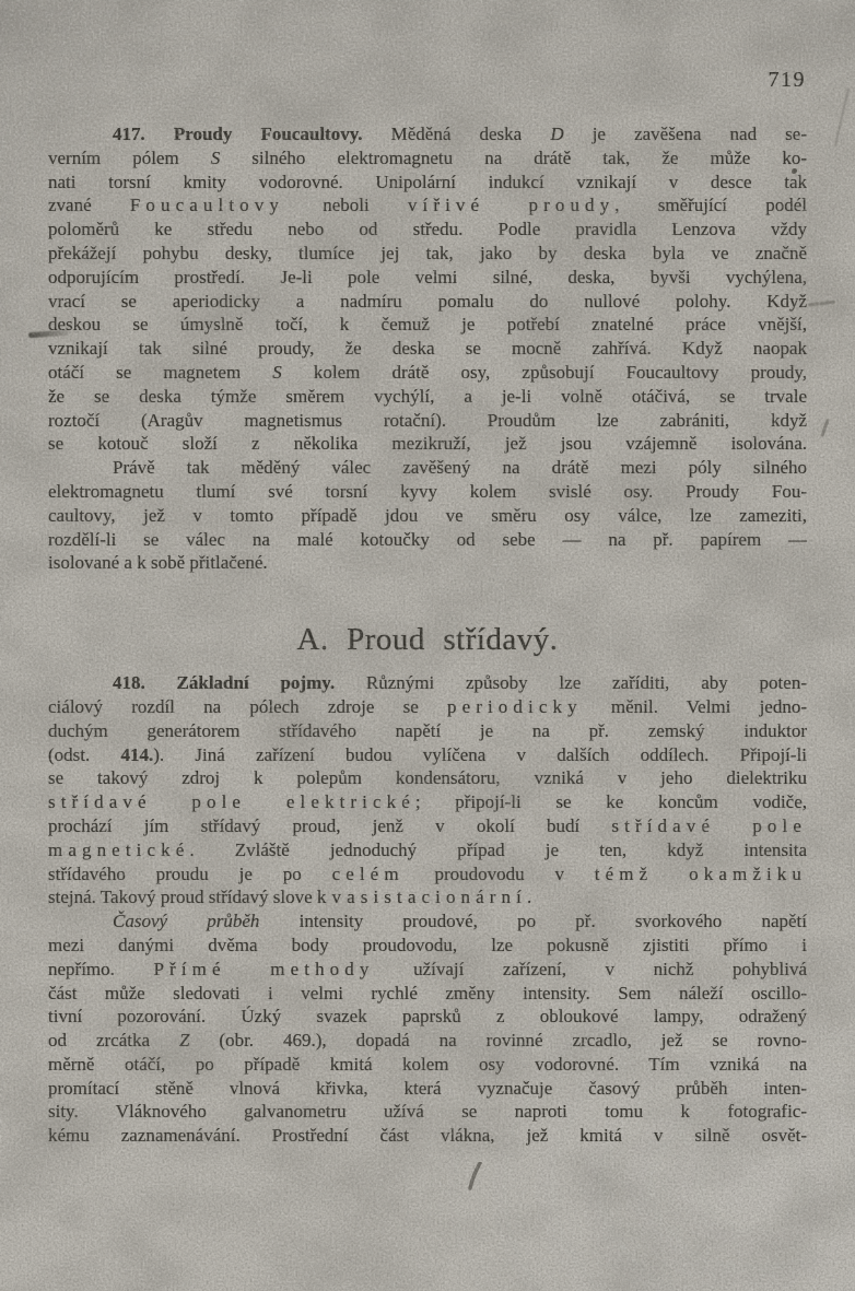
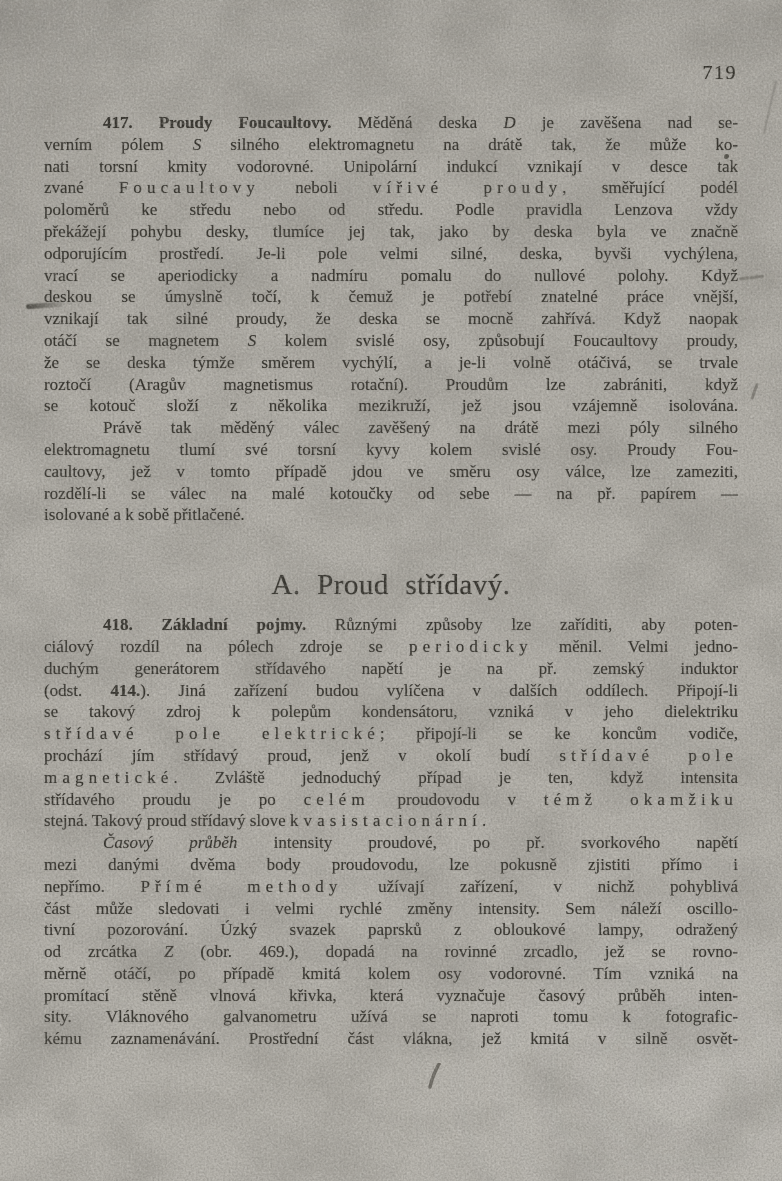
  719
  417. Proudy Foucaultovy. Měděná deska D je zavěšena nad se-
  verním pólem S silného elektromagnetu na drátě tak, že může ko-
  nati torsní kmity vodorovné. Unipolární indukcí vznikají v desce tak
  zvané Foucaultovy neboli vířivé proudy, směřující podél
  poloměrů ke středu nebo od středu. Podle pravidla Lenzova vždy
  překážejí pohybu desky, tlumíce jej tak, jako by deska byla ve značně
  odporujícím prostředí. Je-li pole velmi silné, deska, byvši vychýlena,
  vrací se aperiodicky a nadmíru pomalu do nullové polohy. Když
  deskou se úmyslně točí, k čemuž je potřebí znatelné práce vnější,
  vznikají tak silné proudy, že deska se mocně zahřívá. Když naopak
- otáčí se magnetem S kolem drátě osy, způsobují Foucaultovy proudy,
+ otáčí se magnetem S kolem svislé osy, způsobují Foucaultovy proudy,
  že se deska týmže směrem vychýlí, a je-li volně otáčivá, se trvale
  roztočí (Aragův magnetismus rotační). Proudům lze zabrániti, když
  se kotouč složí z několika mezikruží, jež jsou vzájemně isolována.
  Právě tak měděný válec zavěšený na drátě mezi póly silného
  elektromagnetu tlumí své torsní kyvy kolem svislé osy. Proudy Fou-
  caultovy, jež v tomto případě jdou ve směru osy válce, lze zameziti,
  rozdělí-li se válec na malé kotoučky od sebe — na př. papírem —
  isolované a k sobě přitlačené.
  A. Proud střídavý.
  418. Základní pojmy. Různými způsoby lze zaříditi, aby poten-
  ciálový rozdíl na pólech zdroje se periodicky měnil. Velmi jedno-
  duchým generátorem střídavého napětí je na př. zemský induktor
  (odst. 414.). Jiná zařízení budou vylíčena v dalších oddílech. Připojí-li
  se takový zdroj k polepům kondensátoru, vzniká v jeho dielektriku
  střídavé pole elektrické; připojí-li se ke koncům vodiče,
  prochází jím střídavý proud, jenž v okolí budí střídavé pole
  magnetické. Zvláště jednoduchý případ je ten, když intensita
  střídavého proudu je po celém proudovodu v témž okamžiku
  stejná. Takový proud střídavý slove kvasistacionární.
  Časový průběh intensity proudové, po př. svorkového napětí
  mezi danými dvěma body proudovodu, lze pokusně zjistiti přímo i
  nepřímo. Přímé methody užívají zařízení, v nichž pohyblivá
  část může sledovati i velmi rychlé změny intensity. Sem náleží oscillo-
  tivní pozorování. Úzký svazek paprsků z obloukové lampy, odražený
  od zrcátka Z (obr. 469.), dopadá na rovinné zrcadlo, jež se rovno-
  měrně otáčí, po případě kmitá kolem osy vodorovné. Tím vzniká na
  promítací stěně vlnová křivka, která vyznačuje časový průběh inten-
  sity. Vláknového galvanometru užívá se naproti tomu k fotografic-
  kému zaznamenávání. Prostřední část vlákna, jež kmitá v silně osvět-
